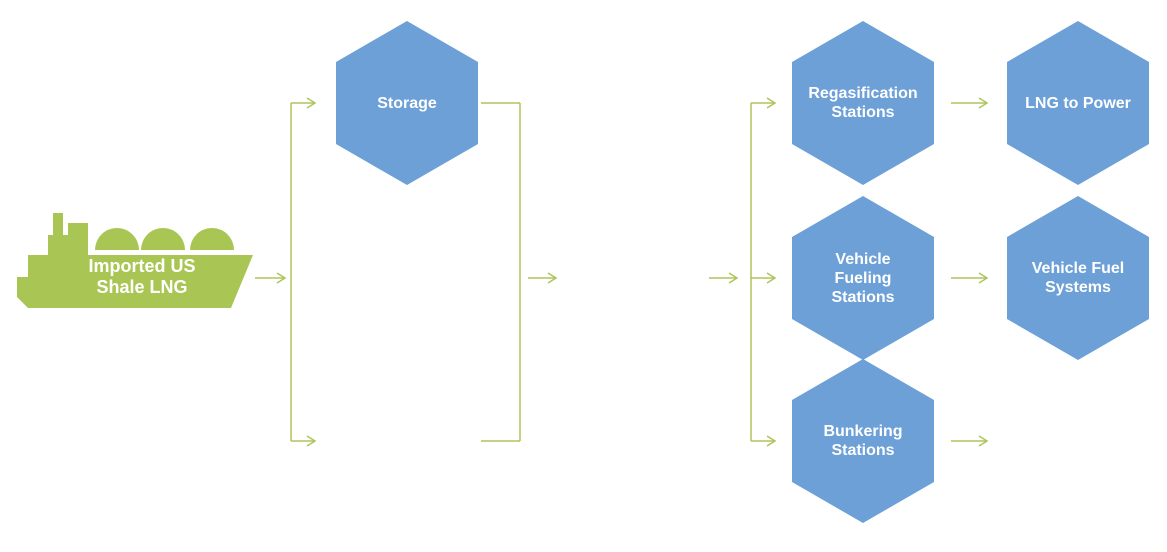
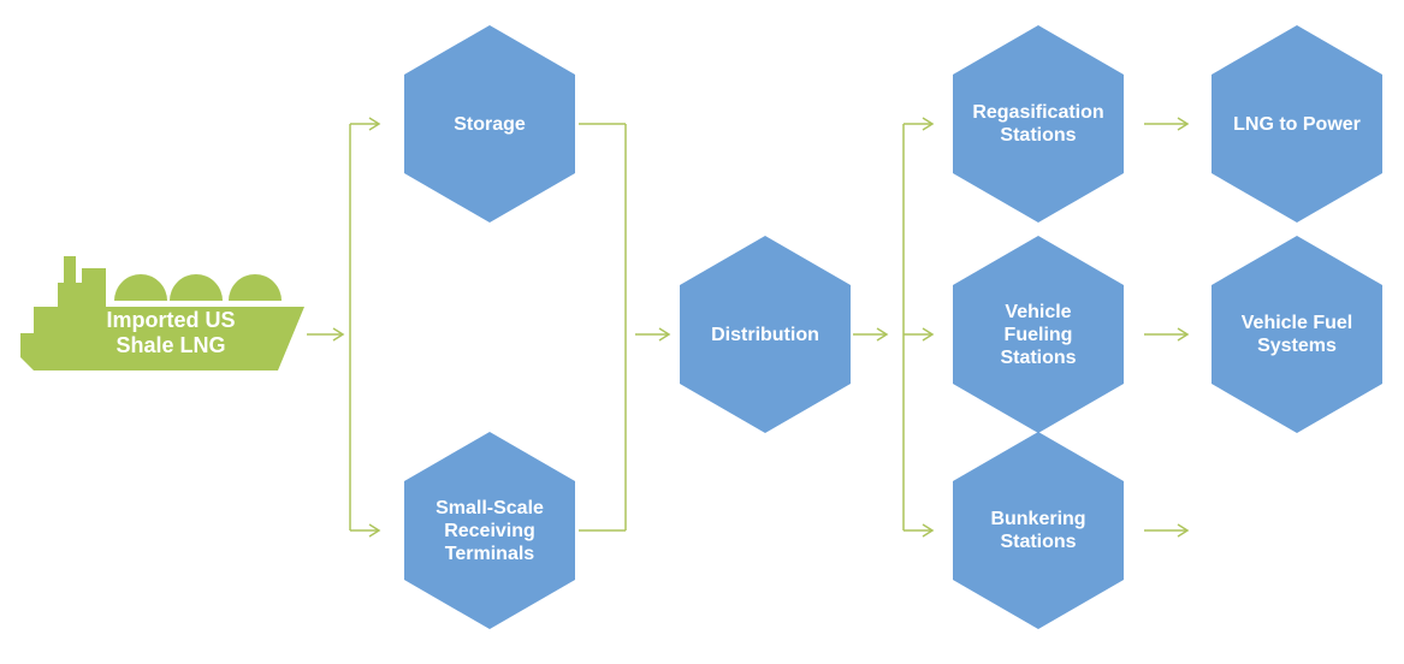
  Imported US
  Shale LNG
  Storage
+ Small-Scale
+ Receiving
+ Terminals
+ Distribution
  Regasification
  Stations
  Vehicle
  Fueling
  Stations
  Bunkering
  Stations
  LNG to Power
  Vehicle Fuel
  Systems
